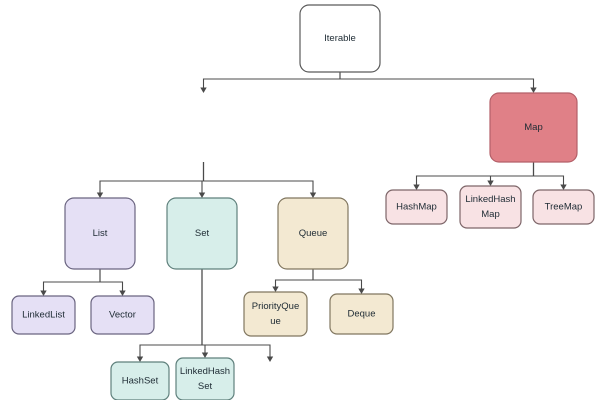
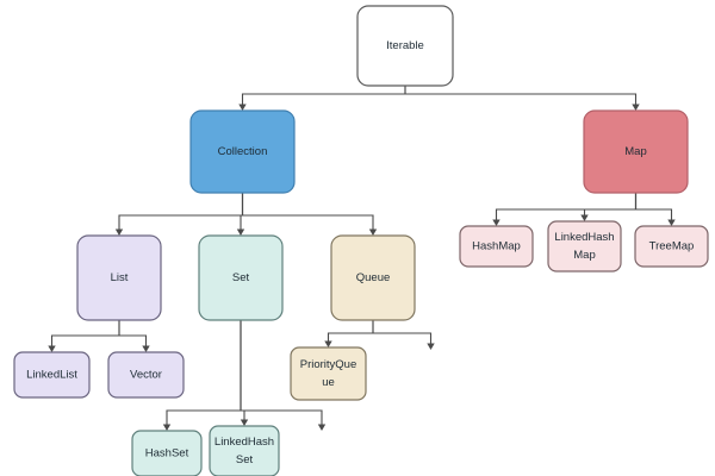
  Iterable
+ Collection
  Map
  HashMap
  LinkedHash
  Map
  TreeMap
  List
  Set
  Queue
  LinkedList
  Vector
  PriorityQue
  ue
- Deque
  HashSet
  LinkedHash
  Set
